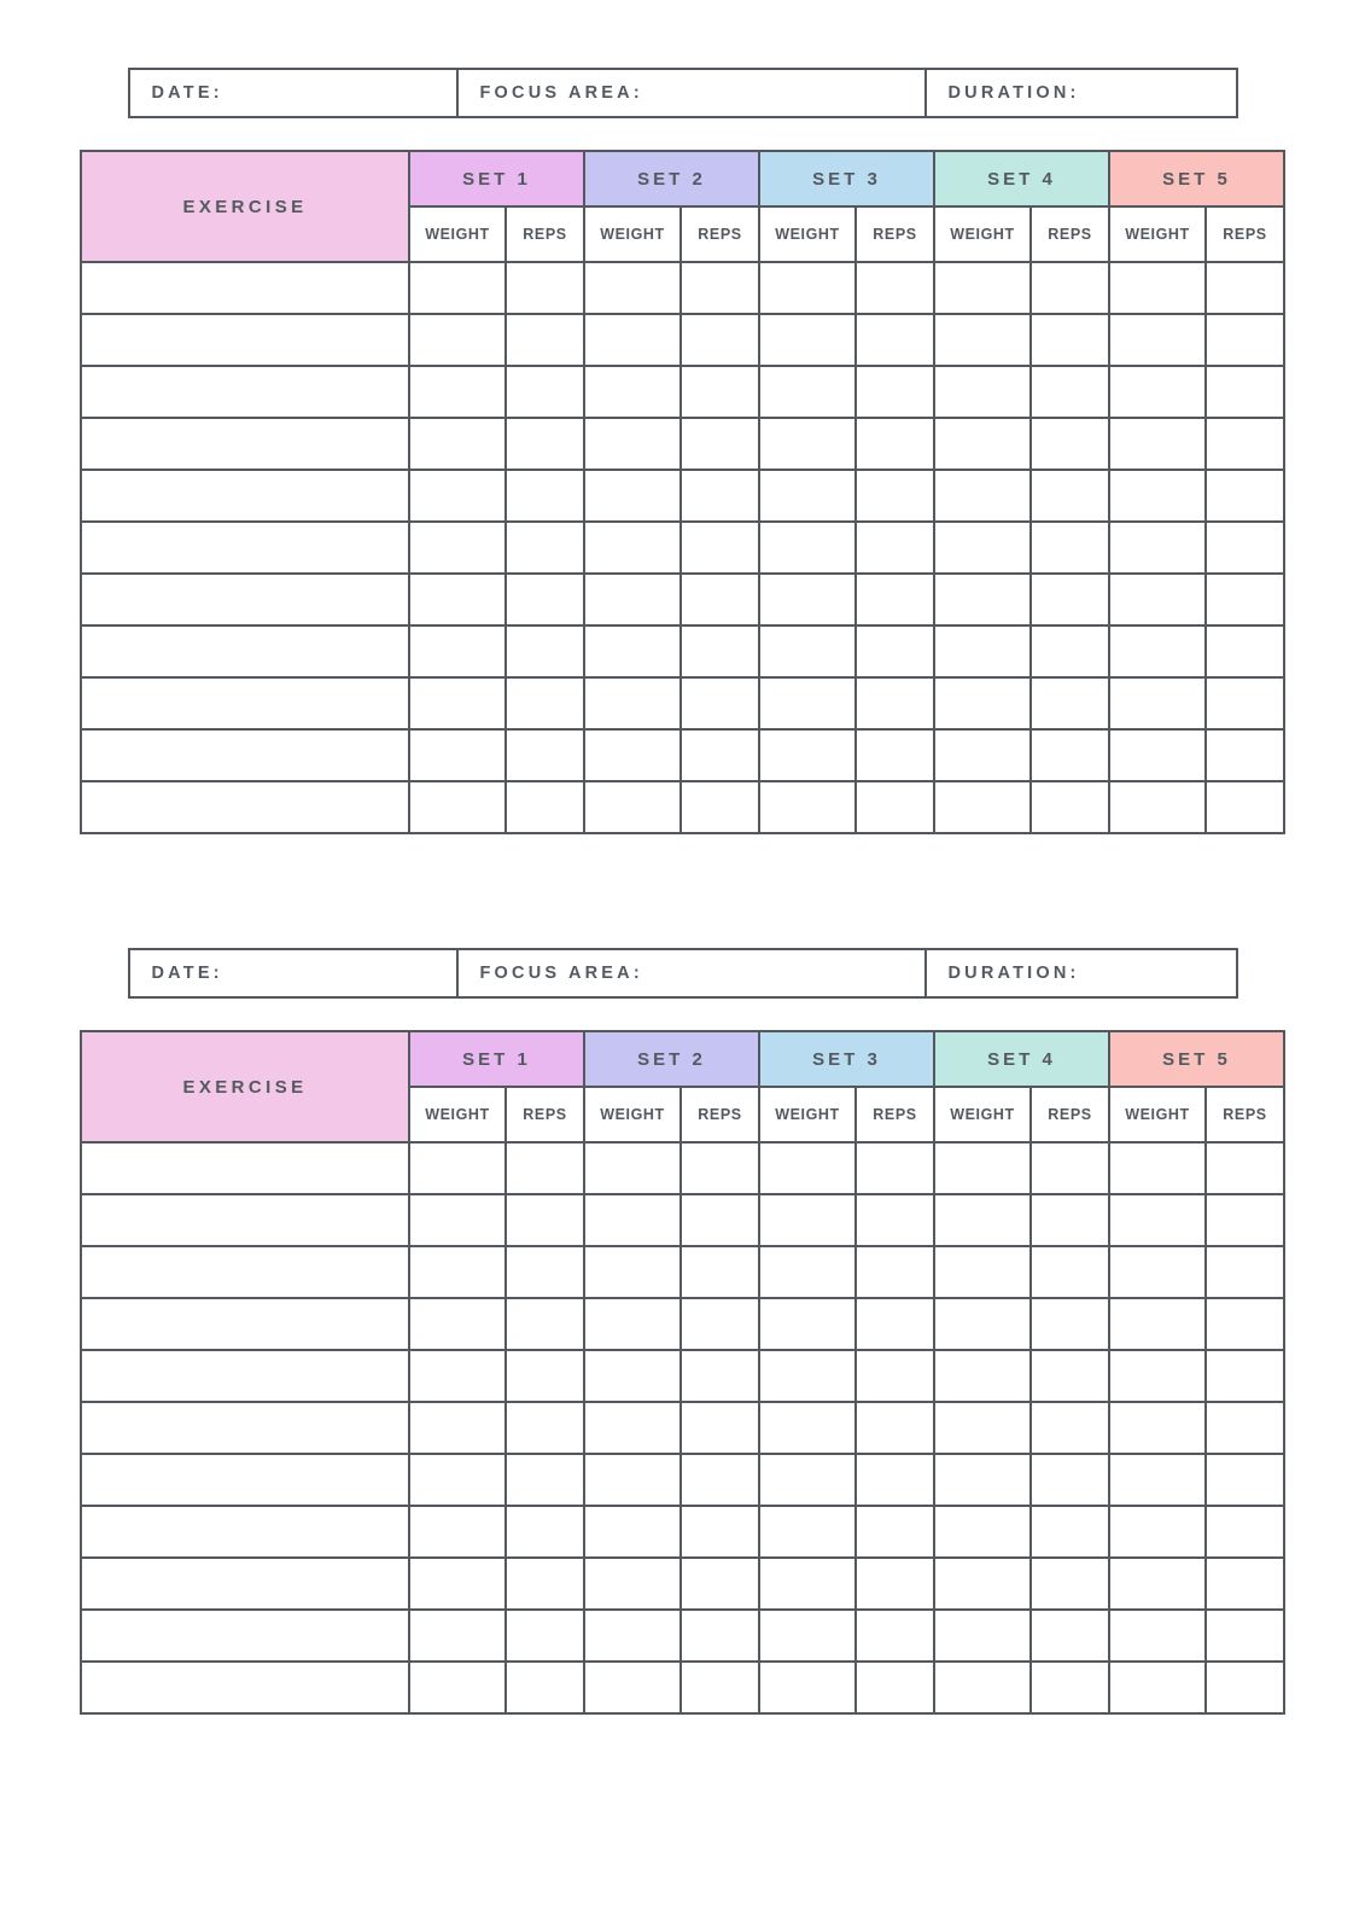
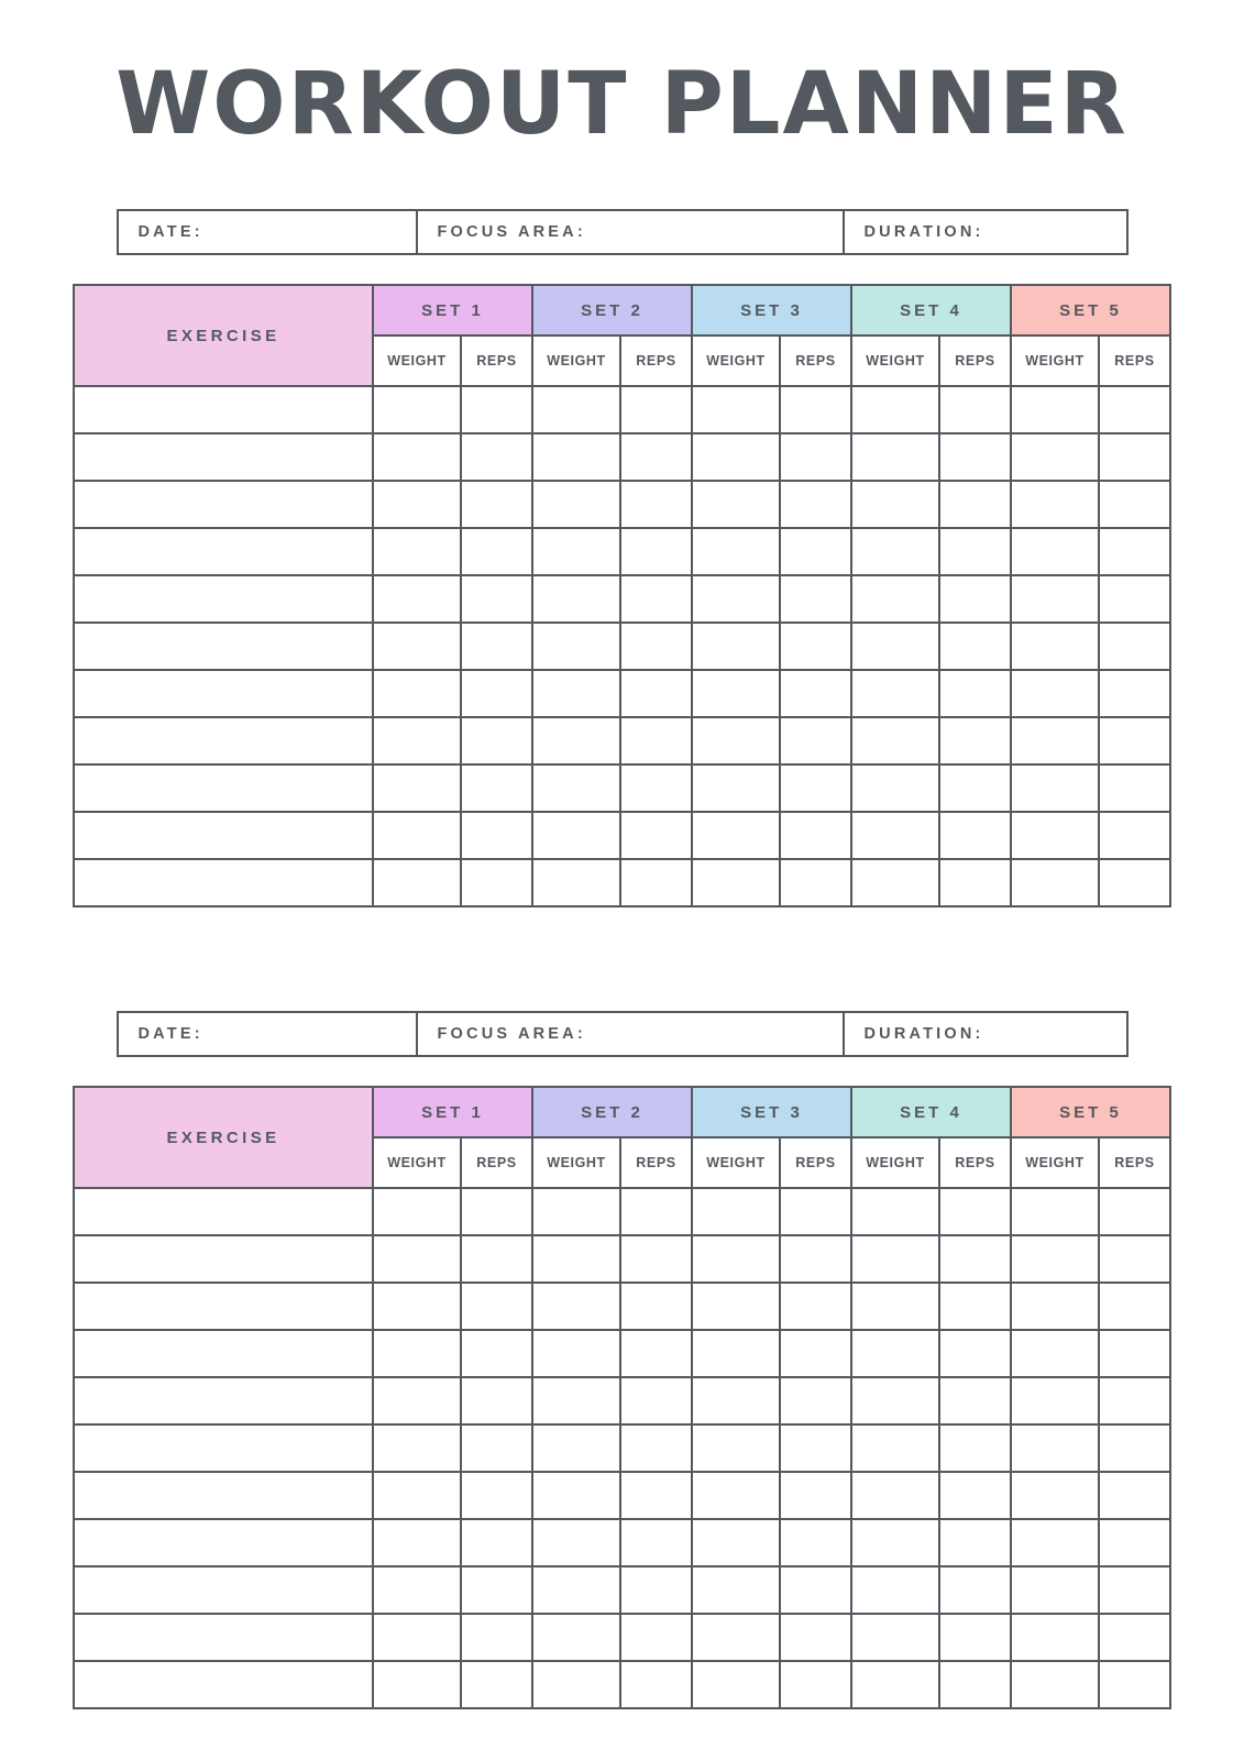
+ WORKOUT PLANNER
  DATE:
  FOCUS AREA:
  DURATION:
  EXERCISE	SET 1	SET 2	SET 3	SET 4	SET 5
  WEIGHT	REPS	WEIGHT	REPS	WEIGHT	REPS	WEIGHT	REPS	WEIGHT	REPS
  DATE:
  FOCUS AREA:
  DURATION:
  EXERCISE	SET 1	SET 2	SET 3	SET 4	SET 5
  WEIGHT	REPS	WEIGHT	REPS	WEIGHT	REPS	WEIGHT	REPS	WEIGHT	REPS
